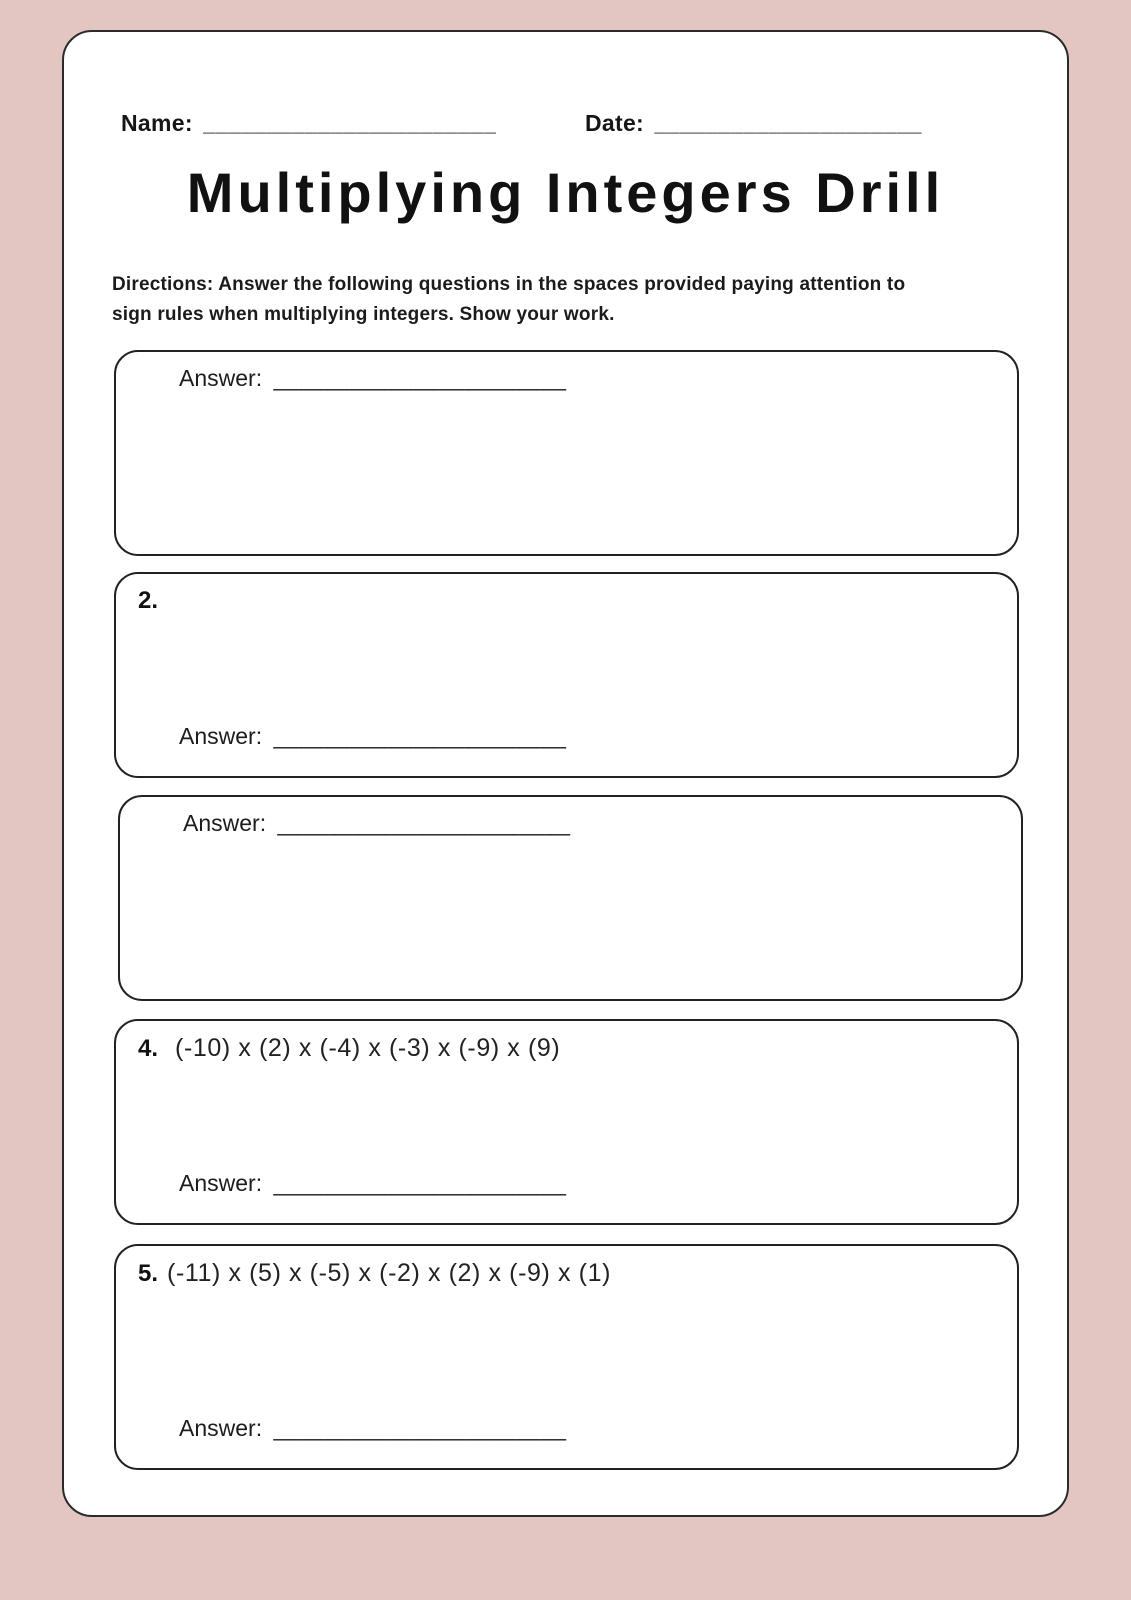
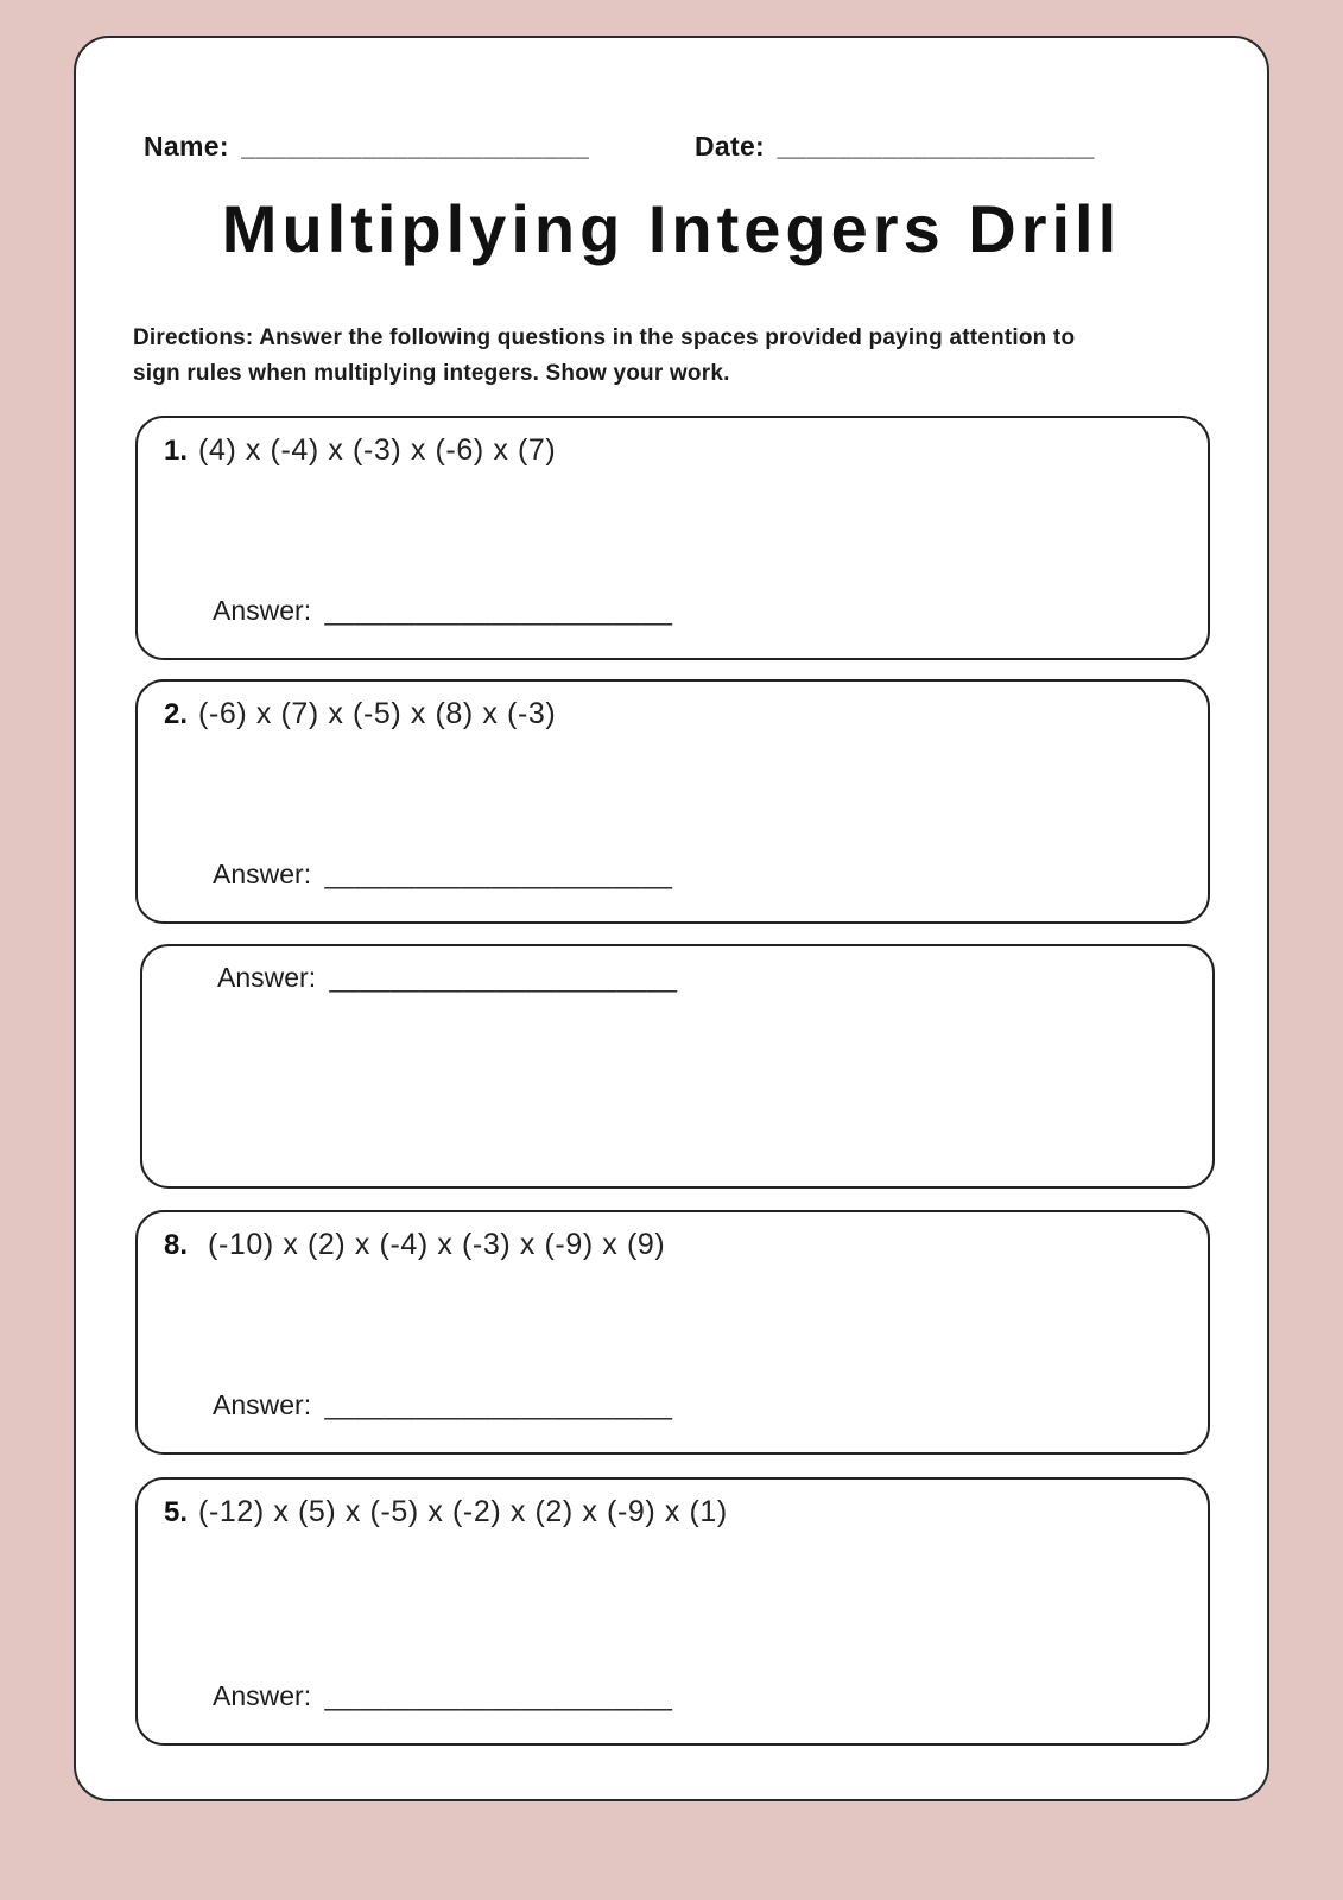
  Name: _______________________
  Date: _____________________
  Multiplying Integers Drill
  Directions: Answer the following questions in the spaces provided paying attention to sign rules when multiplying integers. Show your work.
+ 1.
+ (4) x (-4) x (-3) x (-6) x (7)
  Answer: _______________________
  2.
+ (-6) x (7) x (-5) x (8) x (-3)
  Answer: _______________________
  Answer: _______________________
- 4.
+ 8.
  (-10) x (2) x (-4) x (-3) x (-9) x (9)
  Answer: _______________________
  5.
- (-11) x (5) x (-5) x (-2) x (2) x (-9) x (1)
+ (-12) x (5) x (-5) x (-2) x (2) x (-9) x (1)
  Answer: _______________________
